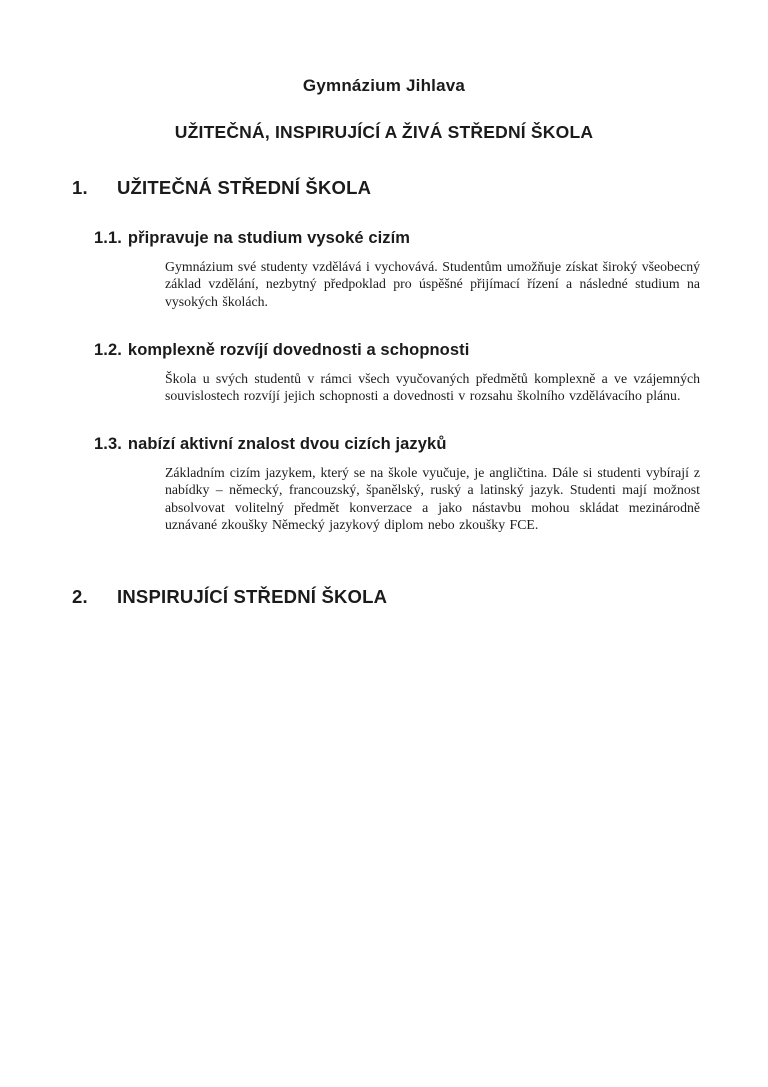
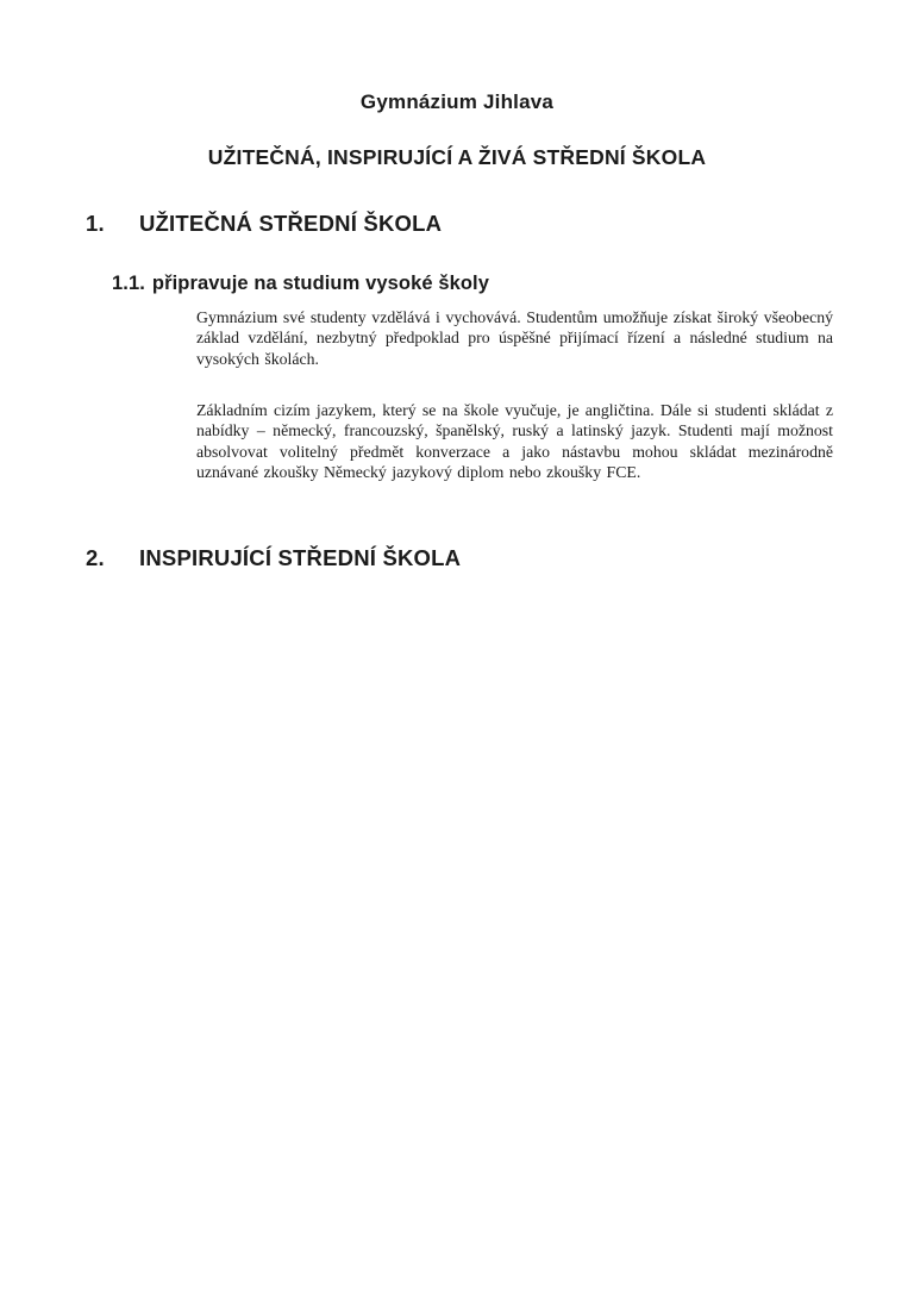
  Gymnázium Jihlava
  UŽITEČNÁ, INSPIRUJÍCÍ A ŽIVÁ STŘEDNÍ ŠKOLA
  1.
  UŽITEČNÁ STŘEDNÍ ŠKOLA
  1.1.
- připravuje na studium vysoké cizím
+ připravuje na studium vysoké školy
  Gymnázium své studenty vzdělává i vychovává. Studentům umožňuje získat široký všeobecný základ vzdělání, nezbytný předpoklad pro úspěšné přijímací řízení a následné studium na vysokých školách.
- 1.2.
- komplexně rozvíjí dovednosti a schopnosti
- Škola u svých studentů v rámci všech vyučovaných předmětů komplexně a ve vzájemných souvislostech rozvíjí jejich schopnosti a dovednosti v rozsahu školního vzdělávacího plánu.
- 1.3.
- nabízí aktivní znalost dvou cizích jazyků
- Základním cizím jazykem, který se na škole vyučuje, je angličtina. Dále si studenti vybírají z nabídky – německý, francouzský, španělský, ruský a latinský jazyk. Studenti mají možnost absolvovat volitelný předmět konverzace a jako nástavbu mohou skládat mezinárodně uznávané zkoušky Německý jazykový diplom nebo zkoušky FCE.
+ Základním cizím jazykem, který se na škole vyučuje, je angličtina. Dále si studenti skládat z nabídky – německý, francouzský, španělský, ruský a latinský jazyk. Studenti mají možnost absolvovat volitelný předmět konverzace a jako nástavbu mohou skládat mezinárodně uznávané zkoušky Německý jazykový diplom nebo zkoušky FCE.
  2.
  INSPIRUJÍCÍ STŘEDNÍ ŠKOLA
